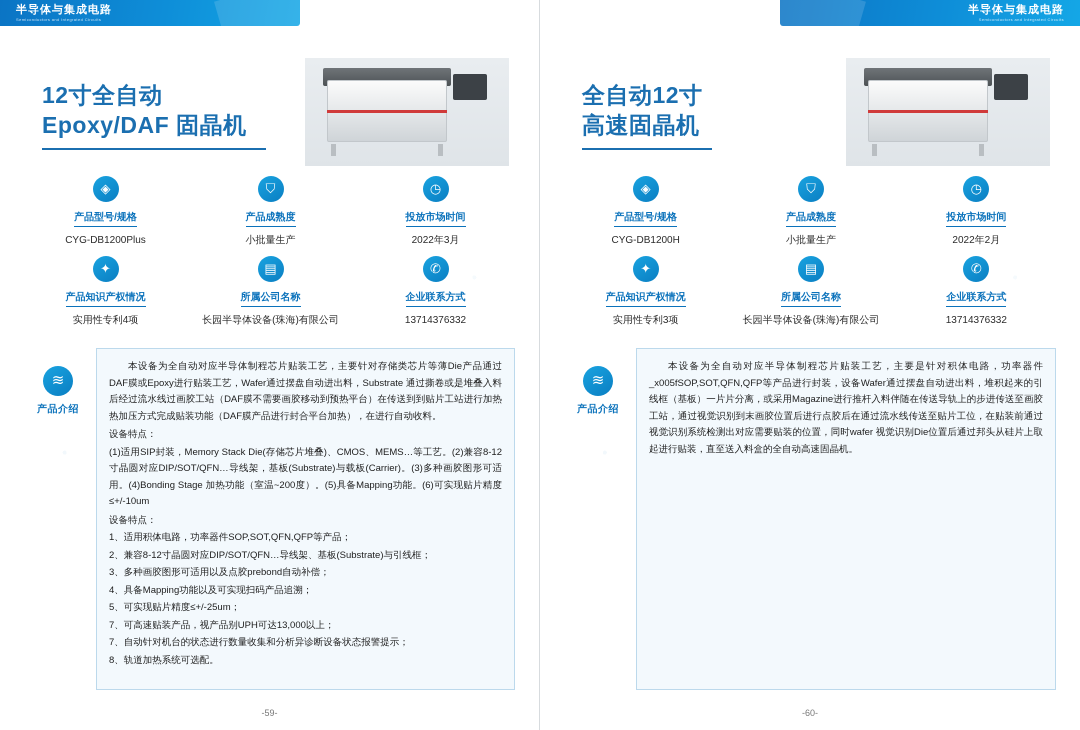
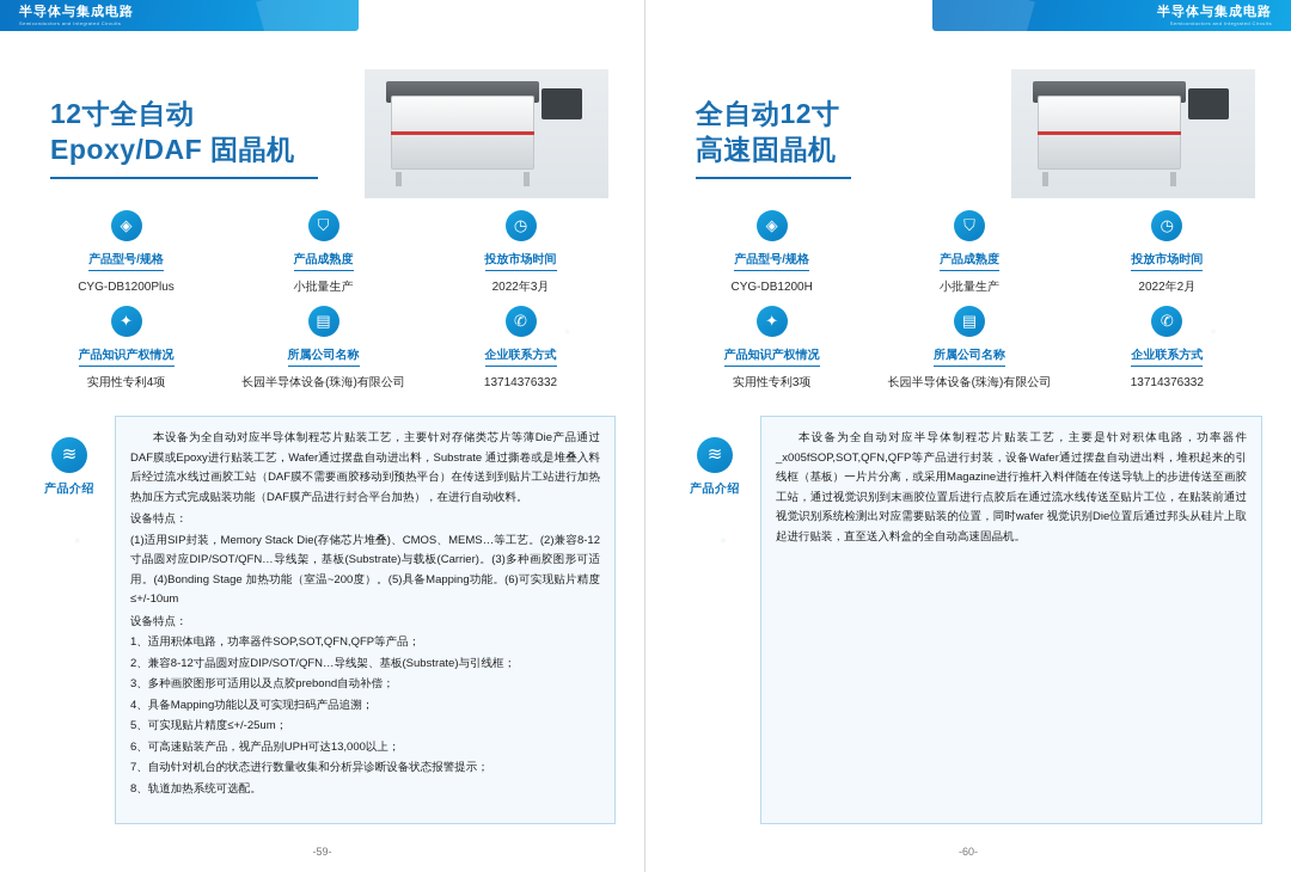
  半导体与集成电路
  12寸全自动
  Epoxy/DAF 固晶机
  ◈
  产品型号/规格
  CYG-DB1200Plus
  ⛉
  产品成熟度
  小批量生产
  ◷
  投放市场时间
  2022年3月
  ✦
  产品知识产权情况
  实用性专利4项
  ▤
  所属公司名称
  长园半导体设备(珠海)有限公司
  ✆
  企业联系方式
  13714376332
  ≋
  产品介绍
  本设备为全自动对应半导体制程芯片贴装工艺，主要针对存储类芯片等薄Die产品通过DAF膜或Epoxy进行贴装工艺，Wafer通过摆盘自动进出料，Substrate 通过撕卷或是堆叠入料后经过流水线过画胶工站（DAF膜不需要画胶移动到预热平台）在传送到到贴片工站进行加热热加压方式完成贴装功能（DAF膜产品进行封合平台加热），在进行自动收料。
  设备特点：
  (1)适用SIP封装，Memory Stack Die(存储芯片堆叠)、CMOS、MEMS…等工艺。(2)兼容8-12寸晶圆对应DIP/SOT/QFN…导线架，基板(Substrate)与载板(Carrier)。(3)多种画胶图形可适用。(4)Bonding Stage 加热功能（室温~200度）。(5)具备Mapping功能。(6)可实现贴片精度≤+/-10um
  设备特点：
  1、适用积体电路，功率器件SOP,SOT,QFN,QFP等产品；
  2、兼容8-12寸晶圆对应DIP/SOT/QFN…导线架、基板(Substrate)与引线框；
  3、多种画胶图形可适用以及点胶prebond自动补偿；
  4、具备Mapping功能以及可实现扫码产品追溯；
  5、可实现贴片精度≤+/-25um；
- 7、可高速贴装产品，视产品别UPH可达13,000以上；
+ 6、可高速贴装产品，视产品别UPH可达13,000以上；
  7、自动针对机台的状态进行数量收集和分析异诊断设备状态报警提示；
  8、轨道加热系统可选配。
  -59-
  半导体与集成电路
  全自动12寸
  高速固晶机
  ◈
  产品型号/规格
  CYG-DB1200H
  ⛉
  产品成熟度
  小批量生产
  ◷
  投放市场时间
  2022年2月
  ✦
  产品知识产权情况
  实用性专利3项
  ▤
  所属公司名称
  长园半导体设备(珠海)有限公司
  ✆
  企业联系方式
  13714376332
  ≋
  产品介绍
  本设备为全自动对应半导体制程芯片贴装工艺，主要是针对积体电路，功率器件_x005fSOP,SOT,QFN,QFP等产品进行封装，设备Wafer通过摆盘自动进出料，堆积起来的引线框（基板）一片片分离，或采用Magazine进行推杆入料伴随在传送导轨上的步进传送至画胶工站，通过视觉识别到末画胶位置后进行点胶后在通过流水线传送至贴片工位，在贴装前通过视觉识别系统检测出对应需要贴装的位置，同时wafer 视觉识别Die位置后通过邦头从硅片上取起进行贴装，直至送入料盒的全自动高速固晶机。
  -60-
